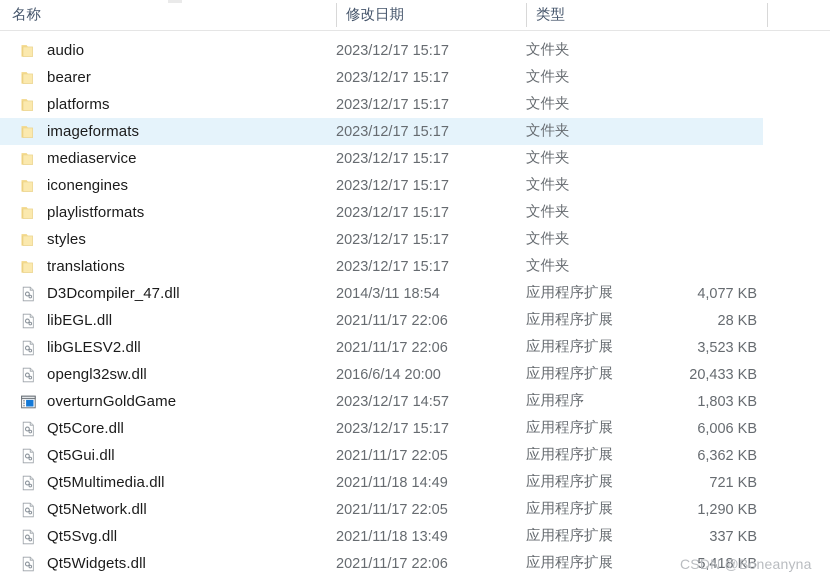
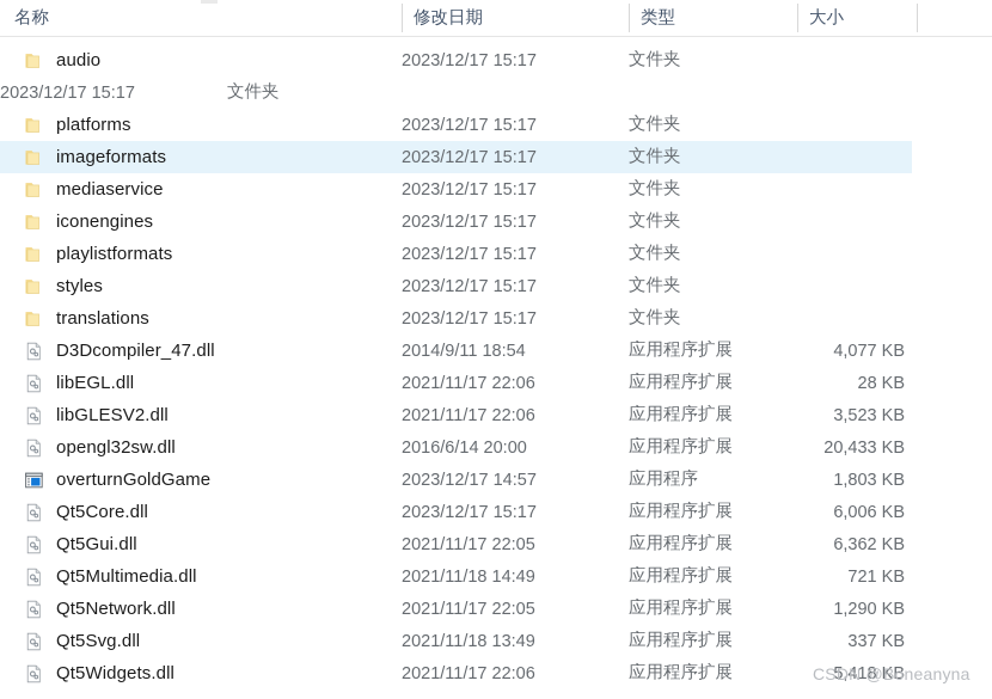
  名称
  修改日期
  类型
+ 大小
  audio
  2023/12/17 15:17
  文件夹
- bearer
  2023/12/17 15:17
  文件夹
  platforms
  2023/12/17 15:17
  文件夹
  imageformats
  2023/12/17 15:17
  文件夹
  mediaservice
  2023/12/17 15:17
  文件夹
  iconengines
  2023/12/17 15:17
  文件夹
  playlistformats
  2023/12/17 15:17
  文件夹
  styles
  2023/12/17 15:17
  文件夹
  translations
  2023/12/17 15:17
  文件夹
  D3Dcompiler_47.dll
- 2014/3/11 18:54
+ 2014/9/11 18:54
  应用程序扩展
  4,077 KB
  libEGL.dll
  2021/11/17 22:06
  应用程序扩展
  28 KB
  libGLESV2.dll
  2021/11/17 22:06
  应用程序扩展
  3,523 KB
  opengl32sw.dll
  2016/6/14 20:00
  应用程序扩展
  20,433 KB
  overturnGoldGame
  2023/12/17 14:57
  应用程序
  1,803 KB
  Qt5Core.dll
  2023/12/17 15:17
  应用程序扩展
  6,006 KB
  Qt5Gui.dll
  2021/11/17 22:05
  应用程序扩展
  6,362 KB
  Qt5Multimedia.dll
  2021/11/18 14:49
  应用程序扩展
  721 KB
  Qt5Network.dll
  2021/11/17 22:05
  应用程序扩展
  1,290 KB
  Qt5Svg.dll
  2021/11/18 13:49
  应用程序扩展
  337 KB
  Qt5Widgets.dll
  2021/11/17 22:06
  应用程序扩展
  5,418 KB
  CSDN @Boneanyna
